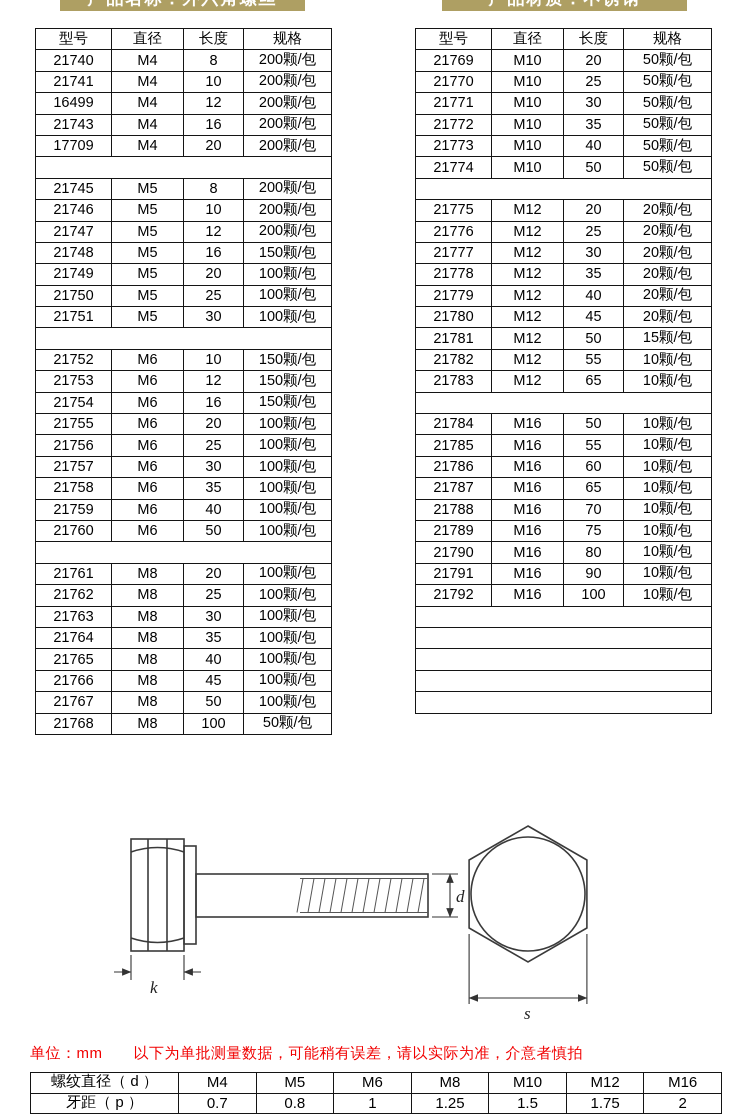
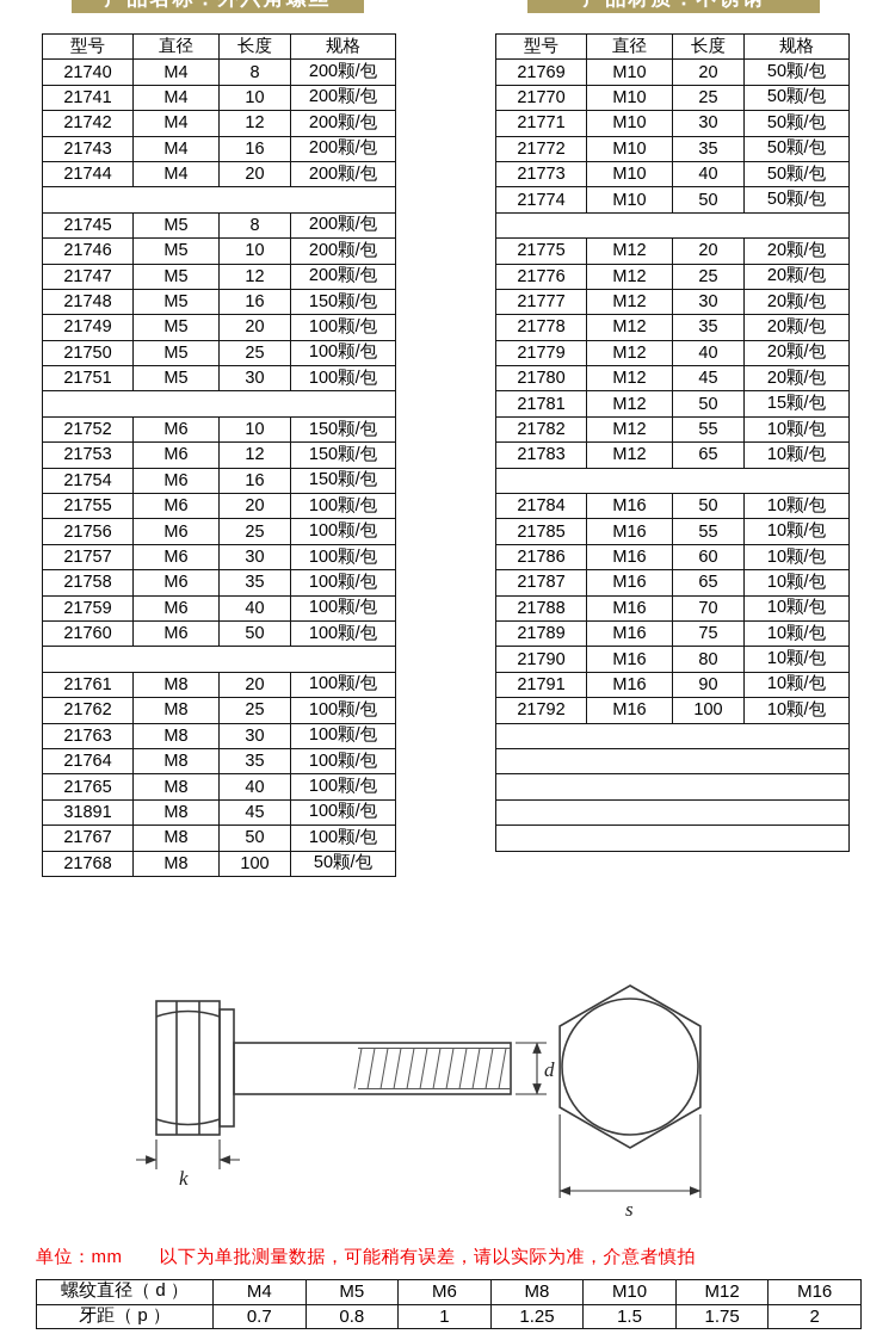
  型号	直径	长度	规格
  21740	M4	8	200颗/包
  21741	M4	10	200颗/包
- 16499	M4	12	200颗/包
+ 21742	M4	12	200颗/包
  21743	M4	16	200颗/包
- 17709	M4	20	200颗/包
+ 21744	M4	20	200颗/包
  21745	M5	8	200颗/包
  21746	M5	10	200颗/包
  21747	M5	12	200颗/包
  21748	M5	16	150颗/包
  21749	M5	20	100颗/包
  21750	M5	25	100颗/包
  21751	M5	30	100颗/包
  21752	M6	10	150颗/包
  21753	M6	12	150颗/包
  21754	M6	16	150颗/包
  21755	M6	20	100颗/包
  21756	M6	25	100颗/包
  21757	M6	30	100颗/包
  21758	M6	35	100颗/包
  21759	M6	40	100颗/包
  21760	M6	50	100颗/包
  21761	M8	20	100颗/包
  21762	M8	25	100颗/包
  21763	M8	30	100颗/包
  21764	M8	35	100颗/包
  21765	M8	40	100颗/包
- 21766	M8	45	100颗/包
+ 31891	M8	45	100颗/包
  21767	M8	50	100颗/包
  21768	M8	100	50颗/包
  型号	直径	长度	规格
  21769	M10	20	50颗/包
  21770	M10	25	50颗/包
  21771	M10	30	50颗/包
  21772	M10	35	50颗/包
  21773	M10	40	50颗/包
  21774	M10	50	50颗/包
  21775	M12	20	20颗/包
  21776	M12	25	20颗/包
  21777	M12	30	20颗/包
  21778	M12	35	20颗/包
  21779	M12	40	20颗/包
  21780	M12	45	20颗/包
  21781	M12	50	15颗/包
  21782	M12	55	10颗/包
  21783	M12	65	10颗/包
  21784	M16	50	10颗/包
  21785	M16	55	10颗/包
  21786	M16	60	10颗/包
  21787	M16	65	10颗/包
  21788	M16	70	10颗/包
  21789	M16	75	10颗/包
  21790	M16	80	10颗/包
  21791	M16	90	10颗/包
  21792	M16	100	10颗/包
  d
  k
  s
  单位：mm 以下为单批测量数据，可能稍有误差，请以实际为准，介意者慎拍
  螺纹直径（ d ）	M4	M5	M6	M8	M10	M12	M16
  牙距（ p ）	0.7	0.8	1	1.25	1.5	1.75	2
